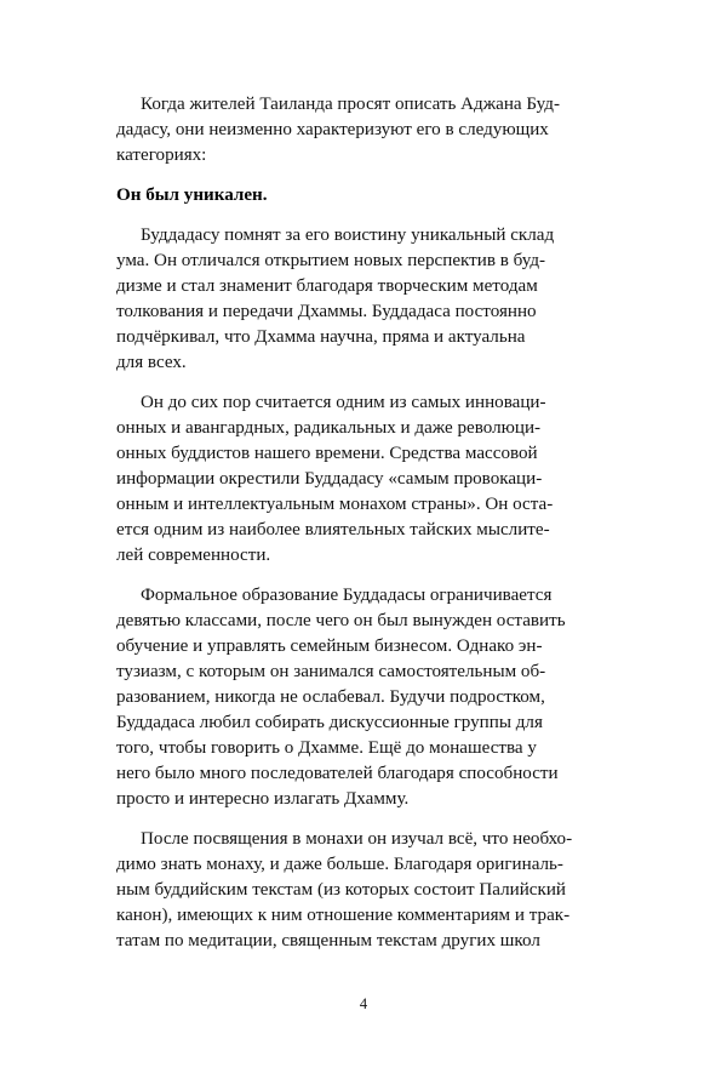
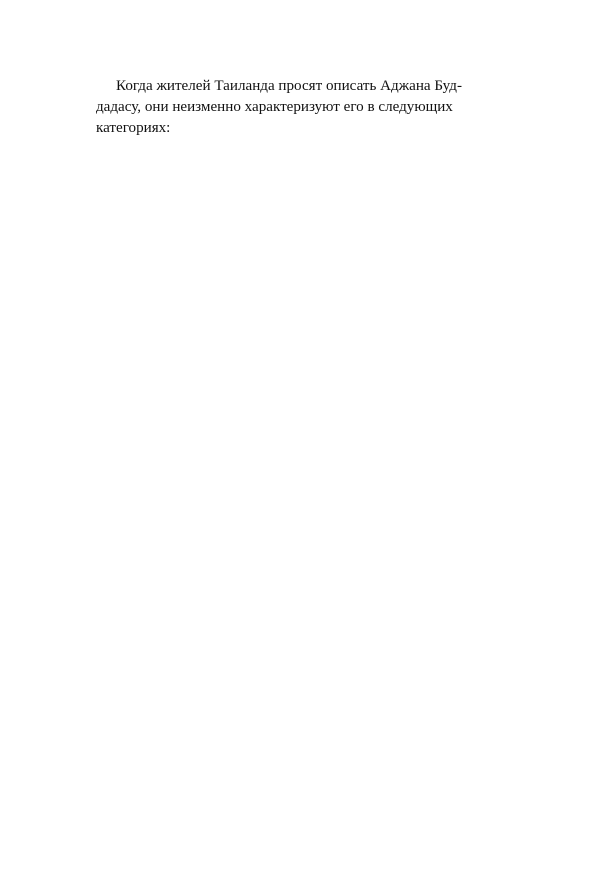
  Когда жителей Таиланда просят описать Аджана Буд-
  дадасу, они неизменно характеризуют его в следующих
  категориях:
- Он был уникален.
- Буддадасу помнят за его воистину уникальный склад
- ума. Он отличался открытием новых перспектив в буд-
- дизме и стал знаменит благодаря творческим методам
- толкования и передачи Дхаммы. Буддадаса постоянно
- подчёркивал, что Дхамма научна, пряма и актуальна
- для всех.
- Он до сих пор считается одним из самых инноваци-
- онных и авангардных, радикальных и даже революци-
- онных буддистов нашего времени. Средства массовой
- информации окрестили Буддадасу «самым провокаци-
- онным и интеллектуальным монахом страны». Он оста-
- ется одним из наиболее влиятельных тайских мыслите-
- лей современности.
- Формальное образование Буддадасы ограничивается
- девятью классами, после чего он был вынужден оставить
- обучение и управлять семейным бизнесом. Однако эн-
- тузиазм, с которым он занимался самостоятельным об-
- разованием, никогда не ослабевал. Будучи подростком,
- Буддадаса любил собирать дискуссионные группы для
- того, чтобы говорить о Дхамме. Ещё до монашества у
- него было много последователей благодаря способности
- просто и интересно излагать Дхамму.
- После посвящения в монахи он изучал всё, что необхо-
- димо знать монаху, и даже больше. Благодаря оригиналь-
- ным буддийским текстам (из которых состоит Палийский
- канон), имеющих к ним отношение комментариям и трак-
- татам по медитации, священным текстам других школ
- 4
